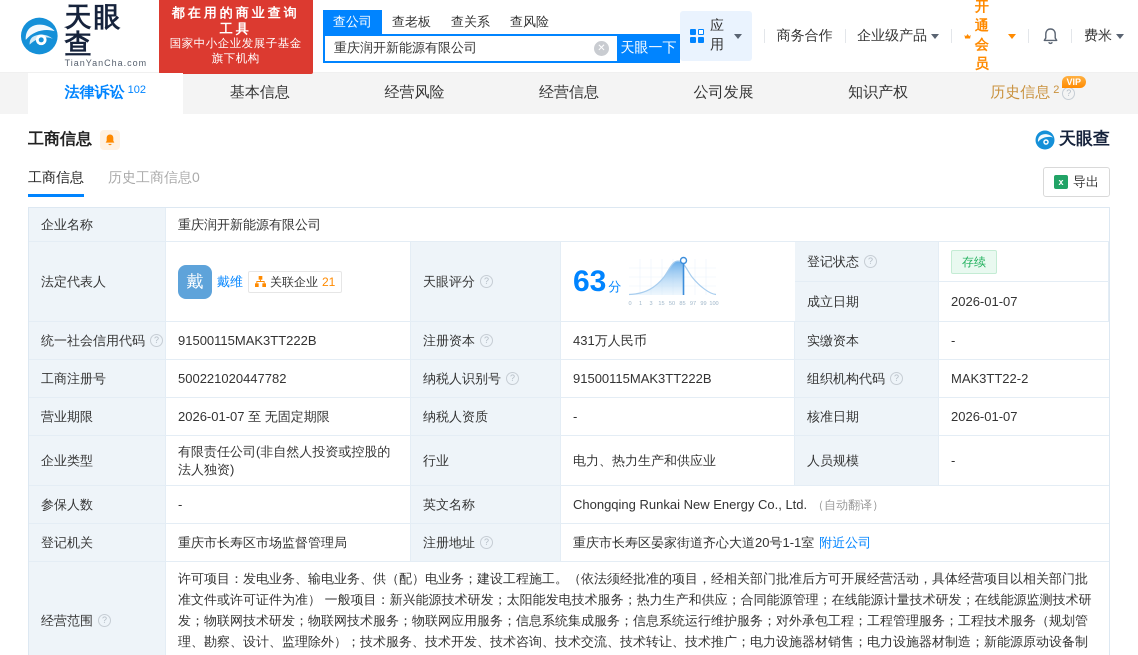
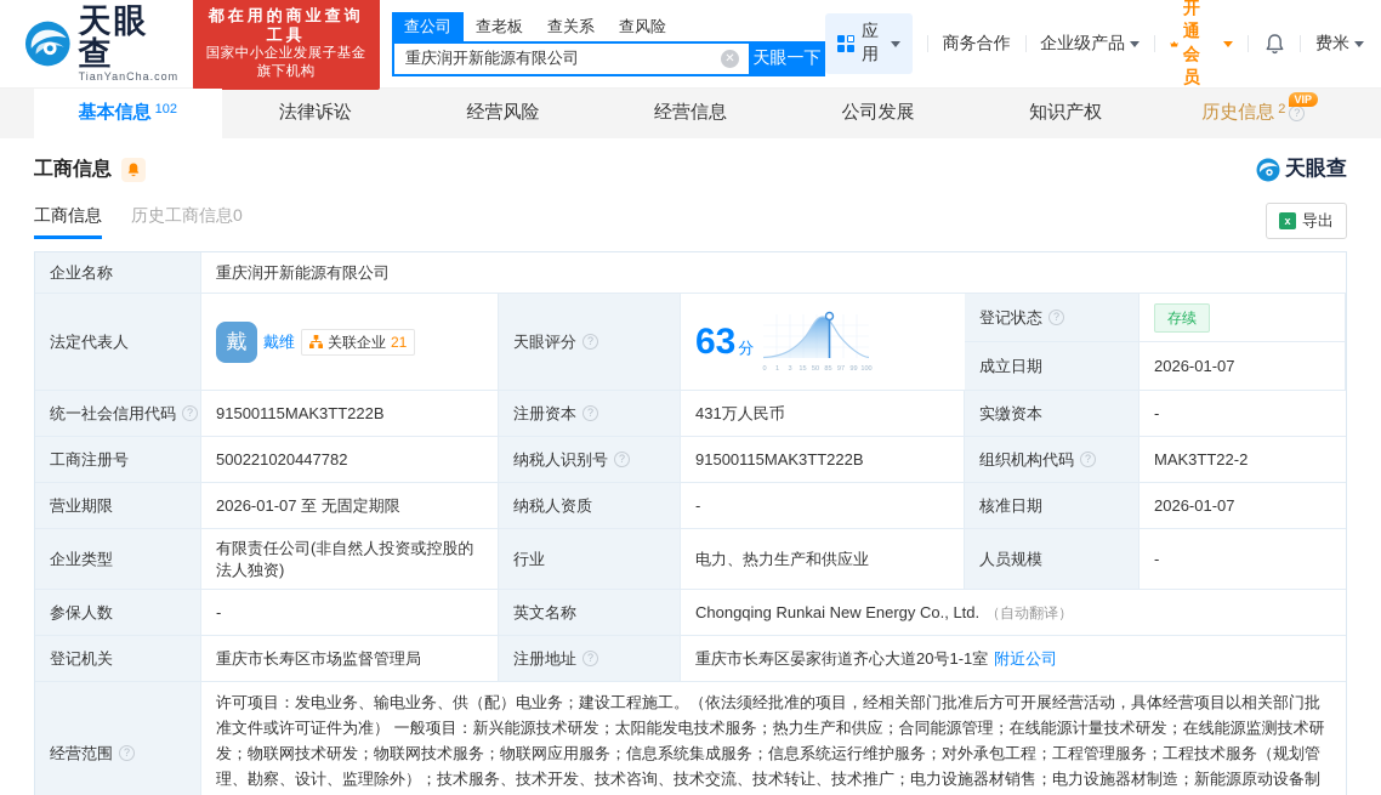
  天眼查
  TianYanCha.com
  都在用的商业查询工具
  国家中小企业发展子基金旗下机构
  查公司
  查老板
  查关系
  查风险
  重庆润开新能源有限公司
  ✕
  天眼一下
  应用
  商务合作
  企业级产品
  开通会员
  费米
- 法律诉讼
+ 基本信息
  102
- 基本信息
+ 法律诉讼
  经营风险
  经营信息
  公司发展
  知识产权
  VIP
  历史信息
  2
  ?
  工商信息
  天眼查
  工商信息
  历史工商信息0
  x
  导出
  企业名称
  重庆润开新能源有限公司
  法定代表人
  戴
  戴维
  关联企业
  21
  登记状态
  ?
  存续
  天眼评分
  ?
  63 分
  成立日期
  2026-01-07
  统一社会信用代码
  ?
  91500115MAK3TT222B
  注册资本
  ?
  431万人民币
  实缴资本
  -
  工商注册号
  500221020447782
  纳税人识别号
  ?
  91500115MAK3TT222B
  组织机构代码
  ?
  MAK3TT22-2
  营业期限
  2026-01-07 至 无固定期限
  纳税人资质
  -
  核准日期
  2026-01-07
  企业类型
  有限责任公司(非自然人投资或控股的法人独资)
  行业
  电力、热力生产和供应业
  人员规模
  -
  参保人数
  -
  英文名称
  Chongqing Runkai New Energy Co., Ltd.
  （自动翻译）
  登记机关
  重庆市长寿区市场监督管理局
  注册地址
  ?
  重庆市长寿区晏家街道齐心大道20号1-1室
  附近公司
  经营范围
  ?
  许可项目：发电业务、输电业务、供（配）电业务；建设工程施工。（依法须经批准的项目，经相关部门批准后方可开展经营活动，具体经营项目以相关部门批准文件或许可证件为准） 一般项目：新兴能源技术研发；太阳能发电技术服务；热力生产和供应；合同能源管理；在线能源计量技术研发；在线能源监测技术研发；物联网技术研发；物联网技术服务；物联网应用服务；信息系统集成服务；信息系统运行维护服务；对外承包工程；工程管理服务；工程技术服务（规划管理、勘察、设计、监理除外）；技术服务、技术开发、技术咨询、技术交流、技术转让、技术推广；电力设施器材销售；电力设施器材制造；新能源原动设备制
